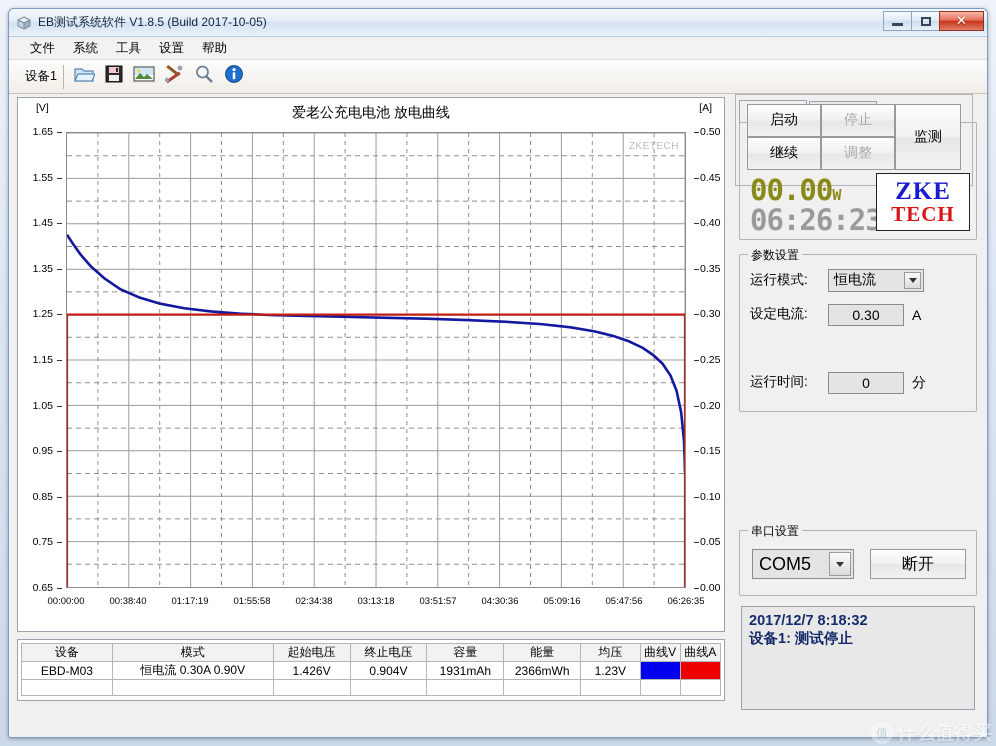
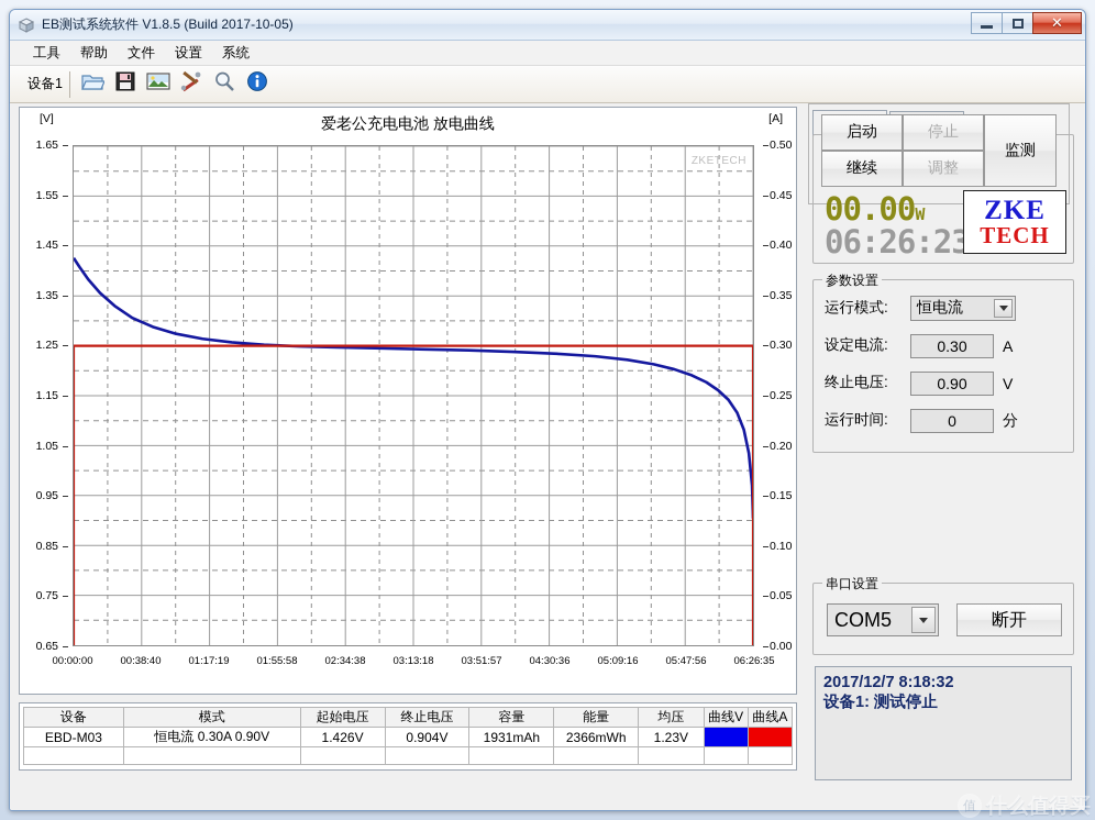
  EB测试系统软件 V1.8.5 (Build 2017-10-05)
  ✕
- 文件
+ 工具
- 系统
+ 帮助
- 工具
+ 文件
  设置
- 帮助
+ 系统
  设备1
  [V]
  [A]
  爱老公充电电池 放电曲线
  0.65
  0.75
  0.85
  0.95
  1.05
  1.15
  1.25
  1.35
  1.45
  1.55
  1.65
  0.00
  0.05
  0.10
  0.15
  0.20
  0.25
  0.30
  0.35
  0.40
  0.45
  0.50
  ZKETECH
  00:00:00
  00:38:40
  01:17:19
  01:55:58
  02:34:38
  03:13:18
  03:51:57
  04:30:36
  05:09:16
  05:47:56
  06:26:35
  设备	模式	起始电压	终止电压	容量	能量	均压	曲线V	曲线A
  EBD-M03	恒电流 0.30A 0.90V	1.426V	0.904V	1931mAh	2366mWh	1.23V
  00.00W
  06:26:23
  ZKE
  TECH
  参数设置
  运行模式:
  恒电流
  设定电流:
  0.30
  A
+ 终止电压:
+ 0.90
+ V
  运行时间:
  0
  分
  启动
  停止
  继续
  调整
  监测
  串口设置
  COM5
  断开
  2017/12/7 8:18:32
  设备1: 测试停止
  值
  什么值得买
